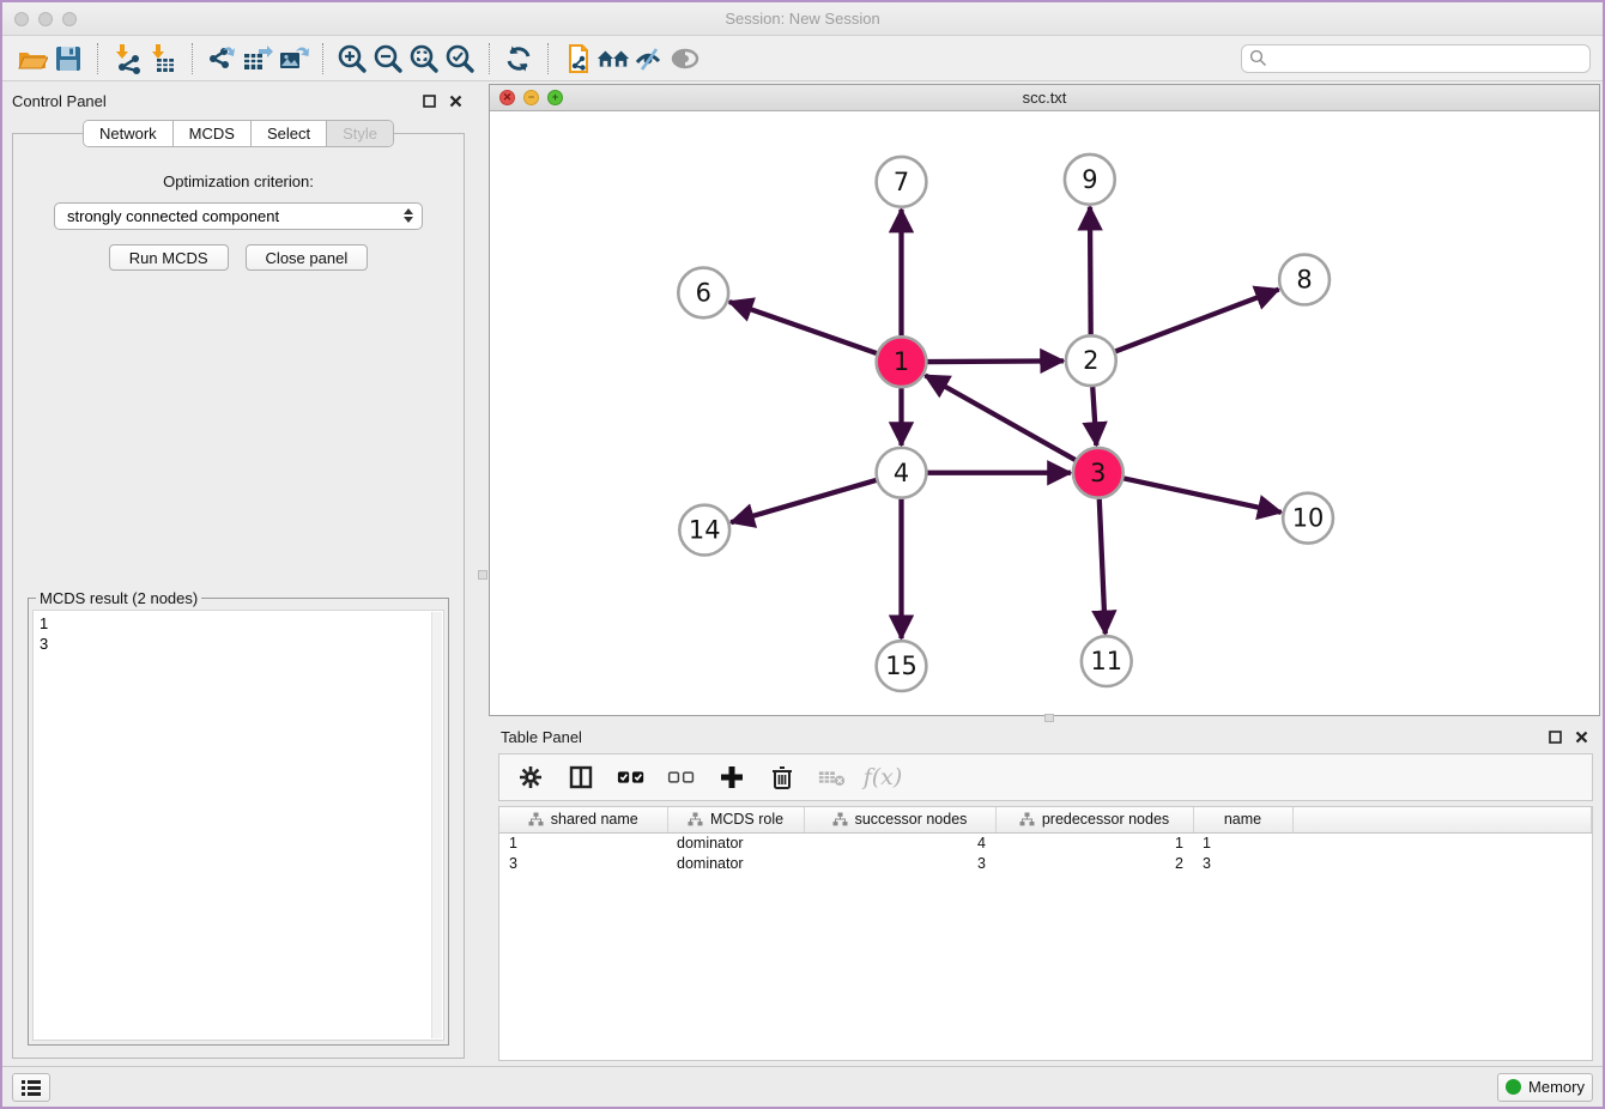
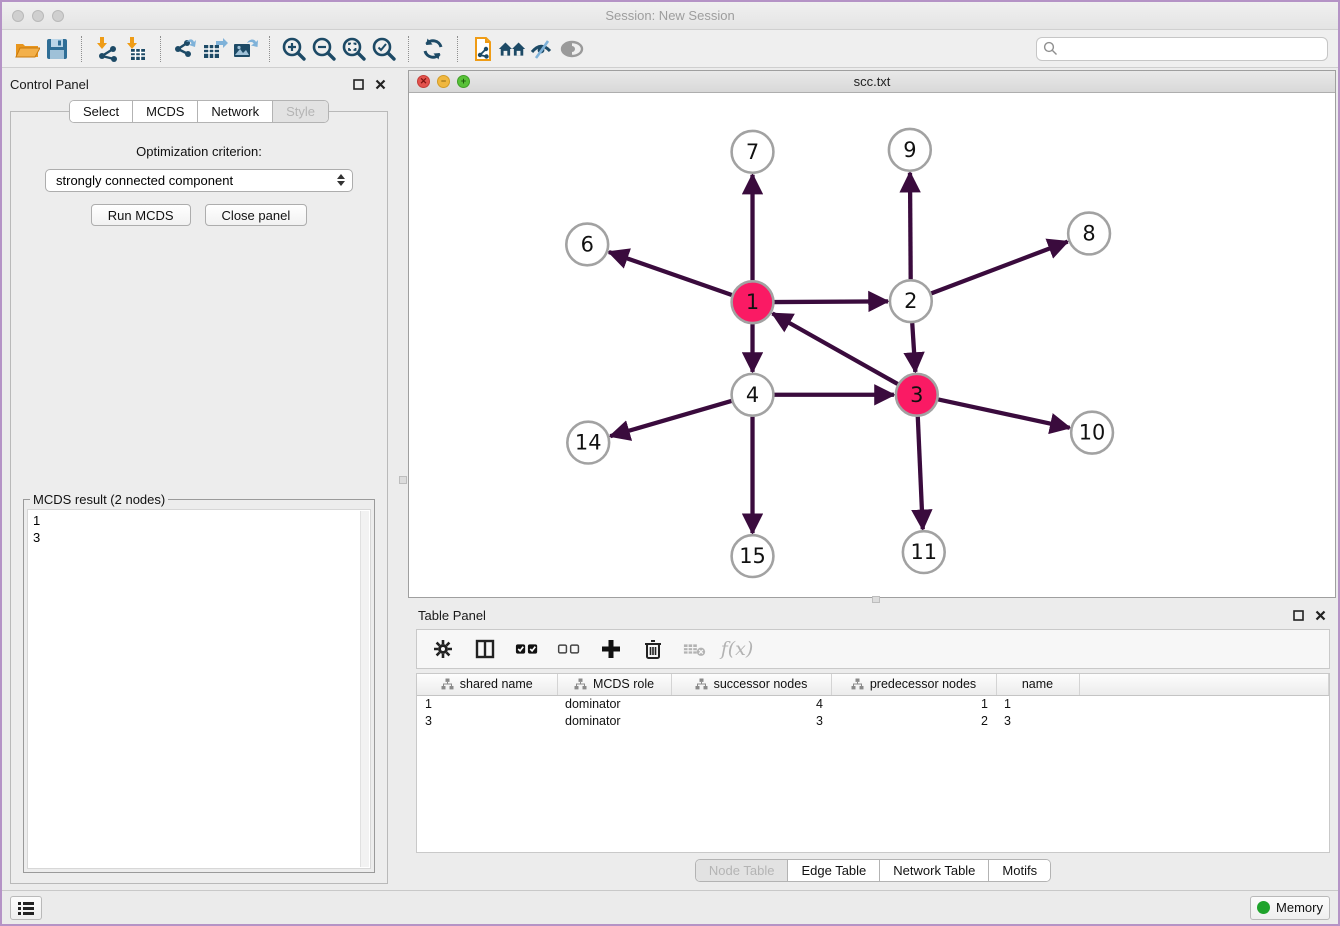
  Session: New Session
  Control Panel
- Network
+ Select
  MCDS
- Select
+ Network
  Style
  Optimization criterion:
  strongly connected component
  Run MCDS
  Close panel
  MCDS result (2 nodes)
  1
  3
  ✕
  −
  +
  scc.txt
  7
  9
  6
  8
  1
  2
  4
  3
  14
  10
  15
  11
  Table Panel
  f(x)
  shared name	MCDS role	successor nodes	predecessor nodes	name
  1	dominator	4	1	1
  3	dominator	3	2	3
+ Node Table
+ Edge Table
+ Network Table
+ Motifs
  Memory
